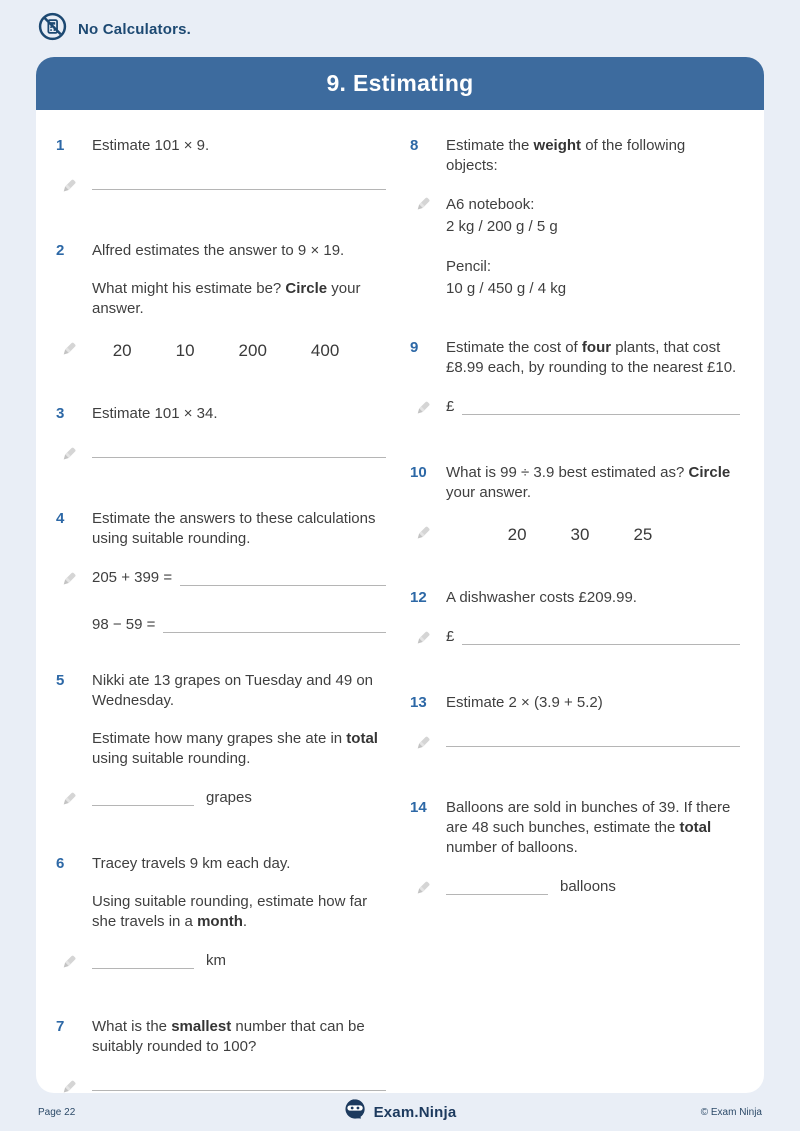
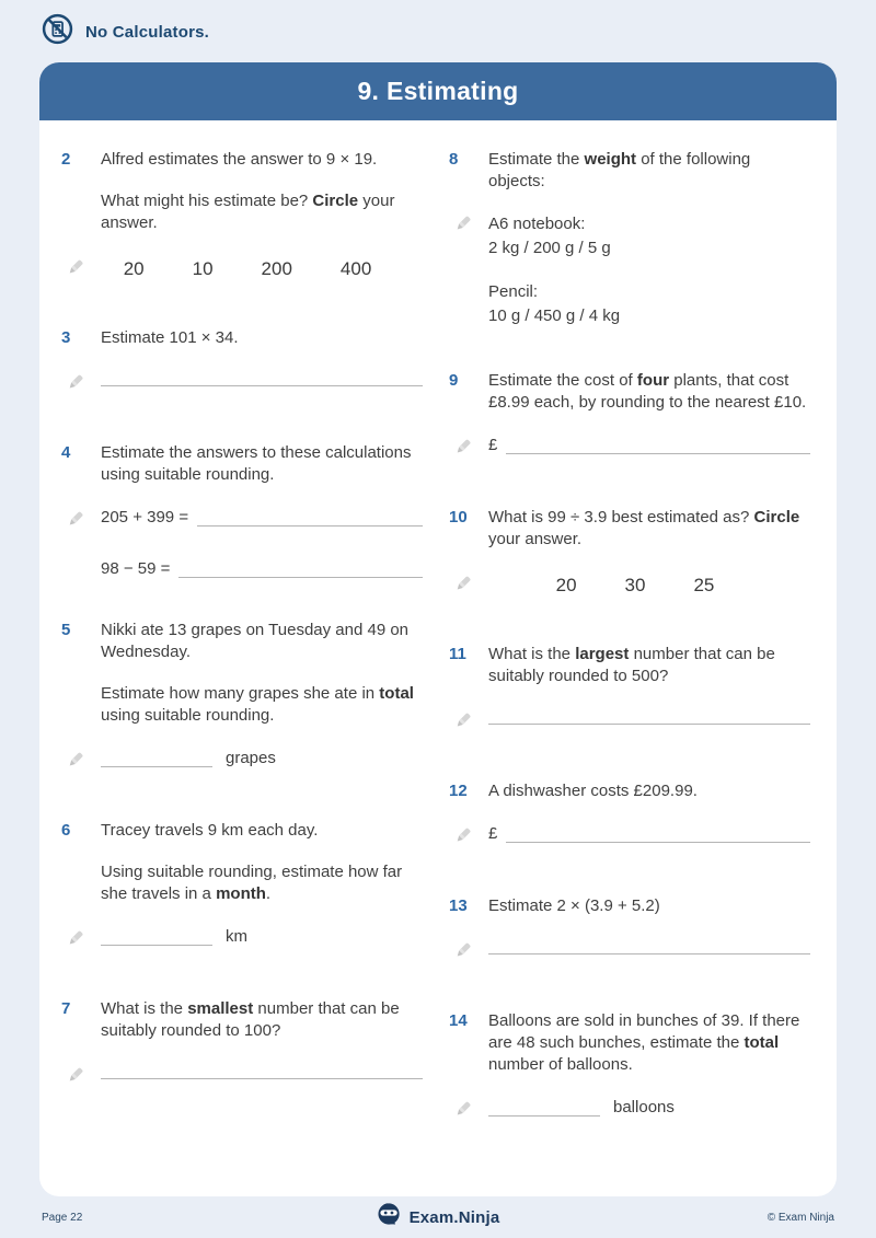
  No Calculators.
  9. Estimating
- 1
- Estimate 101 × 9.
  2
  Alfred estimates the answer to 9 × 19.
  What might his estimate be? Circle your answer.
  20
  10
  200
  400
  3
  Estimate 101 × 34.
  4
  Estimate the answers to these calculations using suitable rounding.
  205 + 399 =
  98 − 59 =
  5
  Nikki ate 13 grapes on Tuesday and 49 on Wednesday.
  Estimate how many grapes she ate in total using suitable rounding.
  grapes
  6
  Tracey travels 9 km each day.
  Using suitable rounding, estimate how far she travels in a month.
  km
  7
  What is the smallest number that can be suitably rounded to 100?
  8
  Estimate the weight of the following objects:
  A6 notebook:
  2 kg / 200 g / 5 g
  Pencil:
  10 g / 450 g / 4 kg
  9
  Estimate the cost of four plants, that cost £8.99 each, by rounding to the nearest £10.
  £
  10
  What is 99 ÷ 3.9 best estimated as? Circle your answer.
  20
  30
  25
+ 11
+ What is the largest number that can be suitably rounded to 500?
  12
  A dishwasher costs £209.99.
  £
  13
  Estimate 2 × (3.9 + 5.2)
  14
  Balloons are sold in bunches of 39. If there are 48 such bunches, estimate the total number of balloons.
  balloons
  Page 22
  Exam.Ninja
  © Exam Ninja
